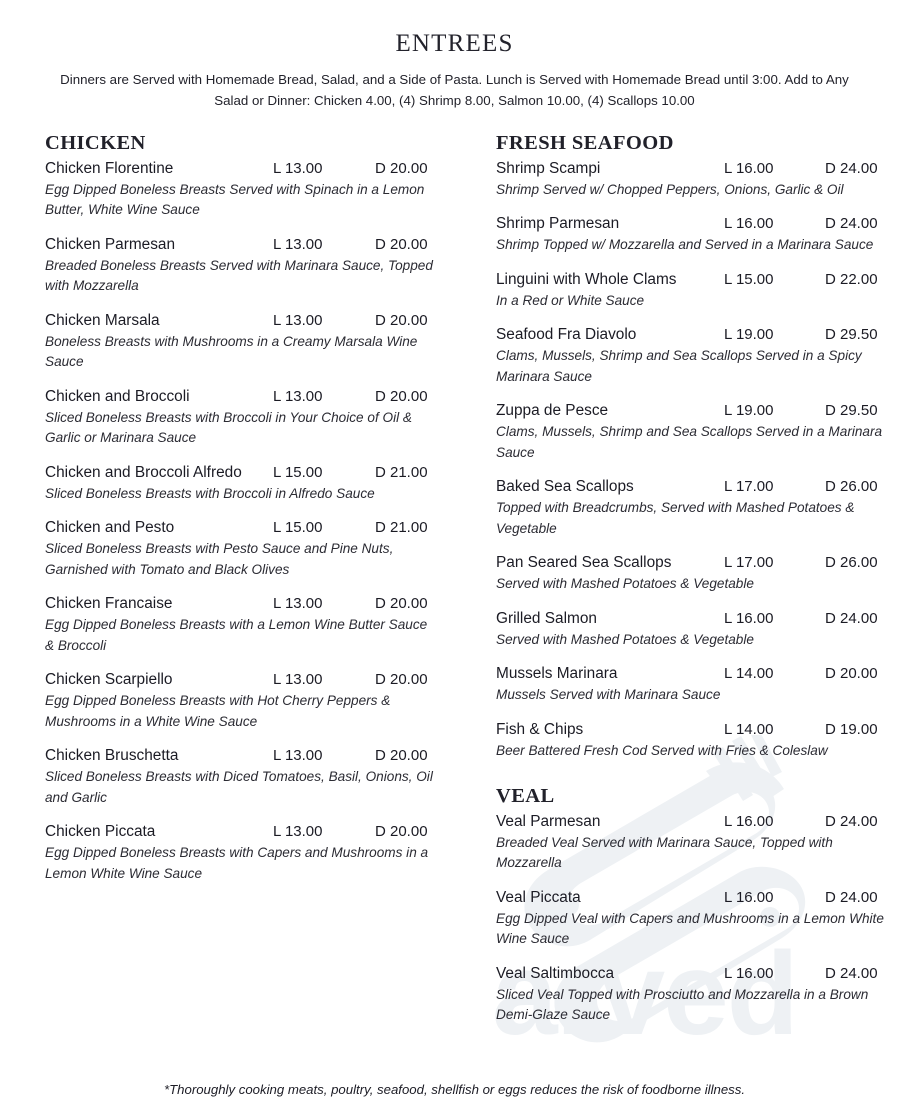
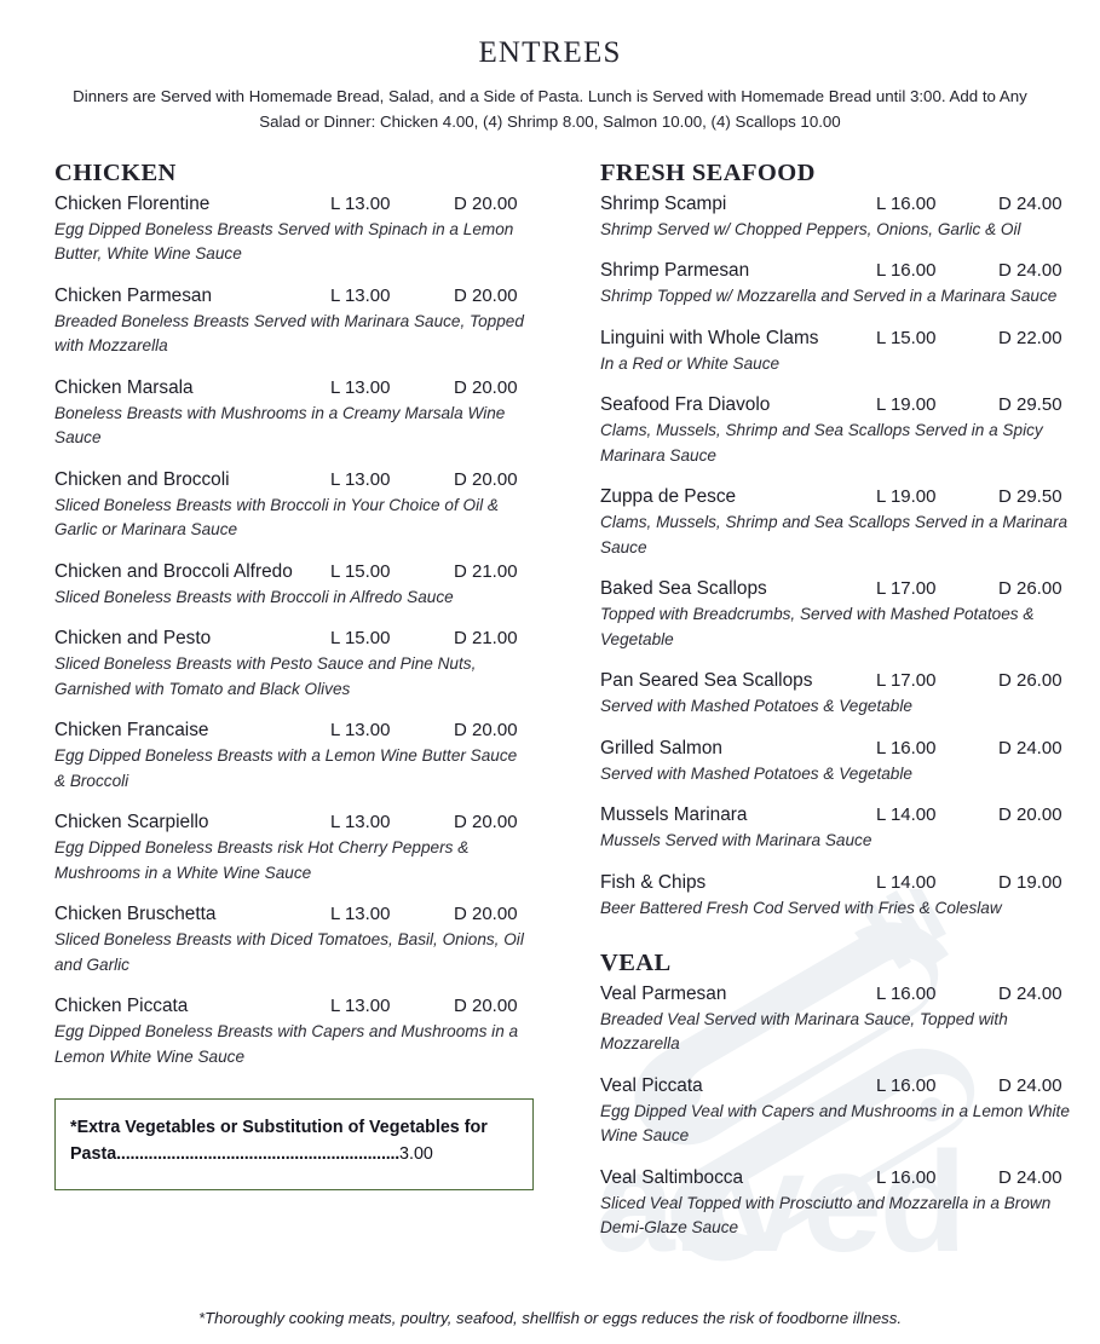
  arved
  ENTREES
  Dinners are Served with Homemade Bread, Salad, and a Side of Pasta. Lunch is Served with Homemade Bread until 3:00. Add to Any Salad or Dinner: Chicken 4.00, (4) Shrimp 8.00, Salmon 10.00, (4) Scallops 10.00
  CHICKEN
  Chicken Florentine
  L 13.00
  D 20.00
  Egg Dipped Boneless Breasts Served with Spinach in a Lemon Butter, White Wine Sauce
  Chicken Parmesan
  L 13.00
  D 20.00
  Breaded Boneless Breasts Served with Marinara Sauce, Topped with Mozzarella
  Chicken Marsala
  L 13.00
  D 20.00
  Boneless Breasts with Mushrooms in a Creamy Marsala Wine Sauce
  Chicken and Broccoli
  L 13.00
  D 20.00
  Sliced Boneless Breasts with Broccoli in Your Choice of Oil & Garlic or Marinara Sauce
  Chicken and Broccoli Alfredo
  L 15.00
  D 21.00
  Sliced Boneless Breasts with Broccoli in Alfredo Sauce
  Chicken and Pesto
  L 15.00
  D 21.00
  Sliced Boneless Breasts with Pesto Sauce and Pine Nuts, Garnished with Tomato and Black Olives
  Chicken Francaise
  L 13.00
  D 20.00
  Egg Dipped Boneless Breasts with a Lemon Wine Butter Sauce & Broccoli
  Chicken Scarpiello
  L 13.00
  D 20.00
- Egg Dipped Boneless Breasts with Hot Cherry Peppers & Mushrooms in a White Wine Sauce
+ Egg Dipped Boneless Breasts risk Hot Cherry Peppers & Mushrooms in a White Wine Sauce
  Chicken Bruschetta
  L 13.00
  D 20.00
  Sliced Boneless Breasts with Diced Tomatoes, Basil, Onions, Oil and Garlic
  Chicken Piccata
  L 13.00
  D 20.00
  Egg Dipped Boneless Breasts with Capers and Mushrooms in a Lemon White Wine Sauce
  FRESH SEAFOOD
  Shrimp Scampi
  L 16.00
  D 24.00
  Shrimp Served w/ Chopped Peppers, Onions, Garlic & Oil
  Shrimp Parmesan
  L 16.00
  D 24.00
  Shrimp Topped w/ Mozzarella and Served in a Marinara Sauce
  Linguini with Whole Clams
  L 15.00
  D 22.00
  In a Red or White Sauce
  Seafood Fra Diavolo
  L 19.00
  D 29.50
  Clams, Mussels, Shrimp and Sea Scallops Served in a Spicy Marinara Sauce
  Zuppa de Pesce
  L 19.00
  D 29.50
  Clams, Mussels, Shrimp and Sea Scallops Served in a Marinara Sauce
  Baked Sea Scallops
  L 17.00
  D 26.00
  Topped with Breadcrumbs, Served with Mashed Potatoes & Vegetable
  Pan Seared Sea Scallops
  L 17.00
  D 26.00
  Served with Mashed Potatoes & Vegetable
  Grilled Salmon
  L 16.00
  D 24.00
  Served with Mashed Potatoes & Vegetable
  Mussels Marinara
  L 14.00
  D 20.00
  Mussels Served with Marinara Sauce
  Fish & Chips
  L 14.00
  D 19.00
  Beer Battered Fresh Cod Served with Fries & Coleslaw
  VEAL
  Veal Parmesan
  L 16.00
  D 24.00
  Breaded Veal Served with Marinara Sauce, Topped with Mozzarella
  Veal Piccata
  L 16.00
  D 24.00
  Egg Dipped Veal with Capers and Mushrooms in a Lemon White Wine Sauce
  Veal Saltimbocca
  L 16.00
  D 24.00
  Sliced Veal Topped with Prosciutto and Mozzarella in a Brown Demi-Glaze Sauce
+ *Extra Vegetables or Substitution of Vegetables for Pasta..............................................................3.00
  *Thoroughly cooking meats, poultry, seafood, shellfish or eggs reduces the risk of foodborne illness.
